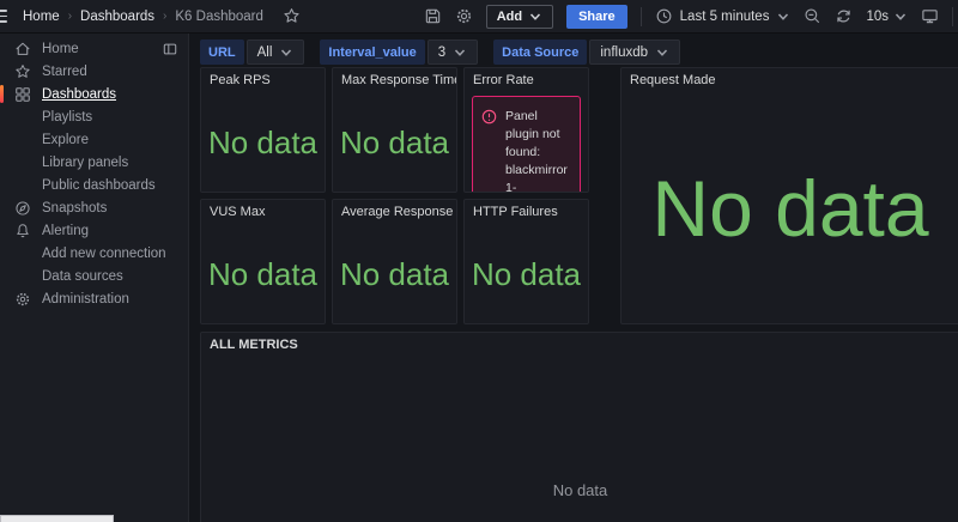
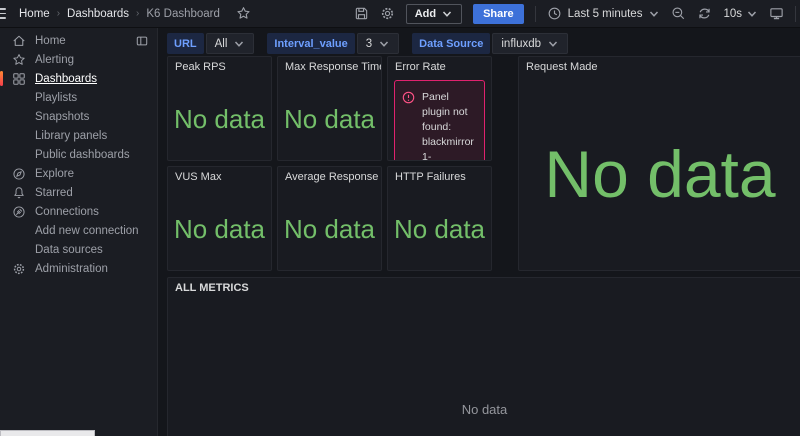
  Home
  ›
  Dashboards
  ›
  K6 Dashboard
  Add
  Share
  Last 5 minutes
  10s
  Home
- Starred
+ Alerting
  Dashboards
  Playlists
- Explore
+ Snapshots
  Library panels
  Public dashboards
- Snapshots
+ Explore
- Alerting
+ Starred
+ Connections
  Add new connection
  Data sources
  Administration
  URL
  All
  Interval_value
  3
  Data Source
  influxdb
  Peak RPS
  No data
  Max Response Tim
  No data
  Error Rate
  Request Made
  No data
  VUS Max
  No data
  Average Response
  No data
  HTTP Failures
  No data
  ALL METRICS
  No data
